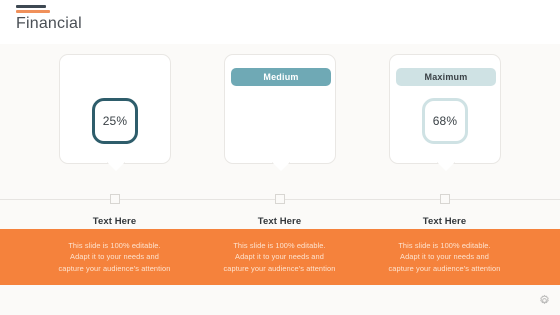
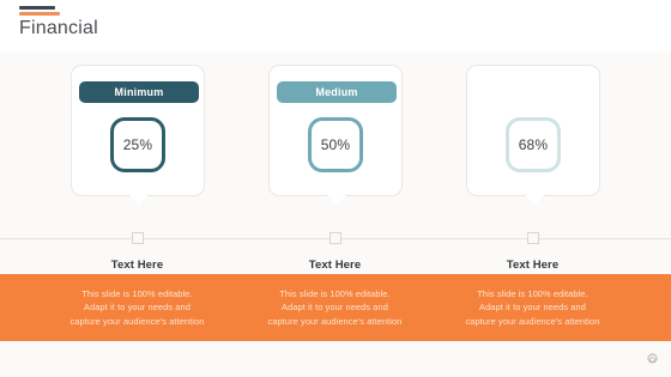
  Financial
+ Minimum
  25%
  Text Here
  Medium
+ 50%
  Text Here
- Maximum
  68%
  Text Here
  This slide is 100% editable. Adapt it to your needs and capture your audience's attention
  This slide is 100% editable. Adapt it to your needs and capture your audience's attention
  This slide is 100% editable. Adapt it to your needs and capture your audience's attention
